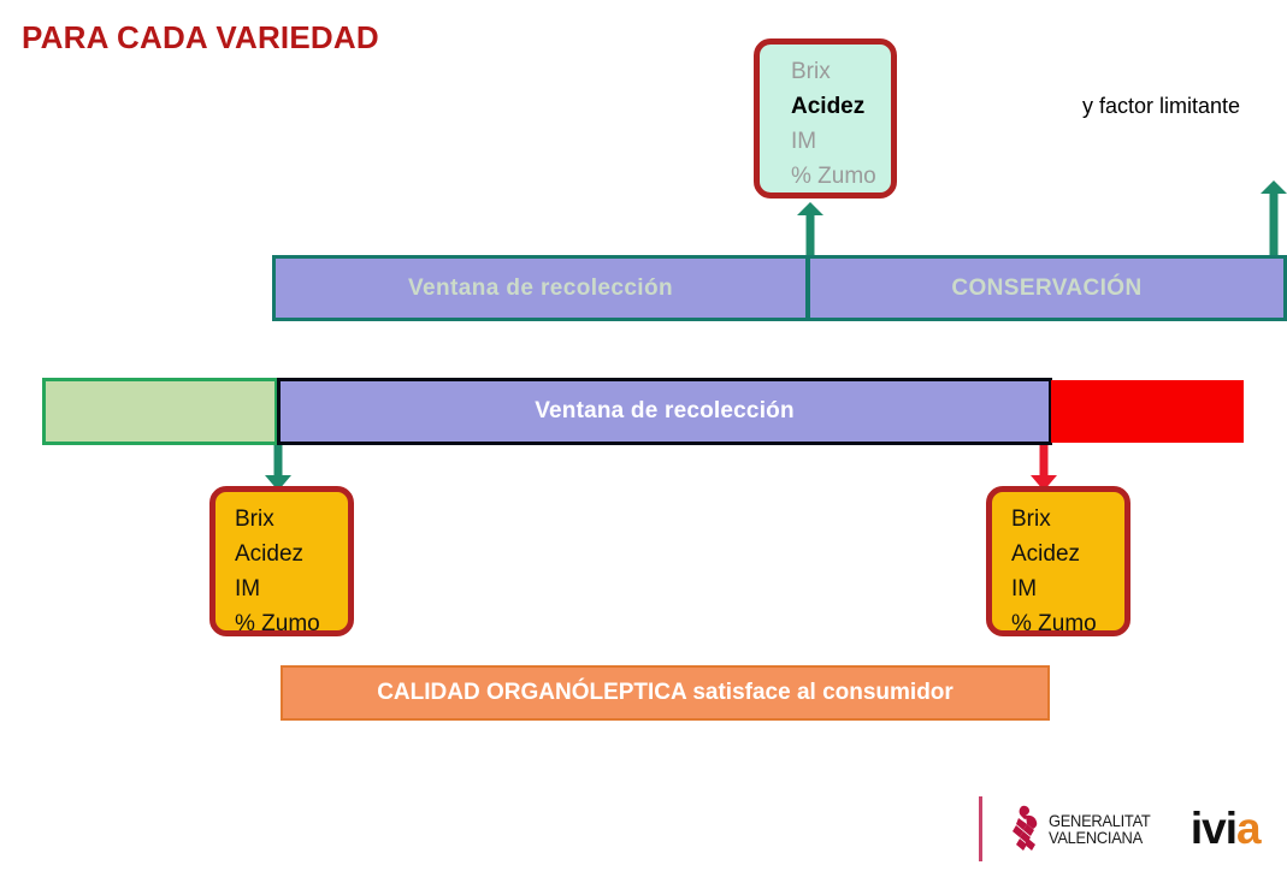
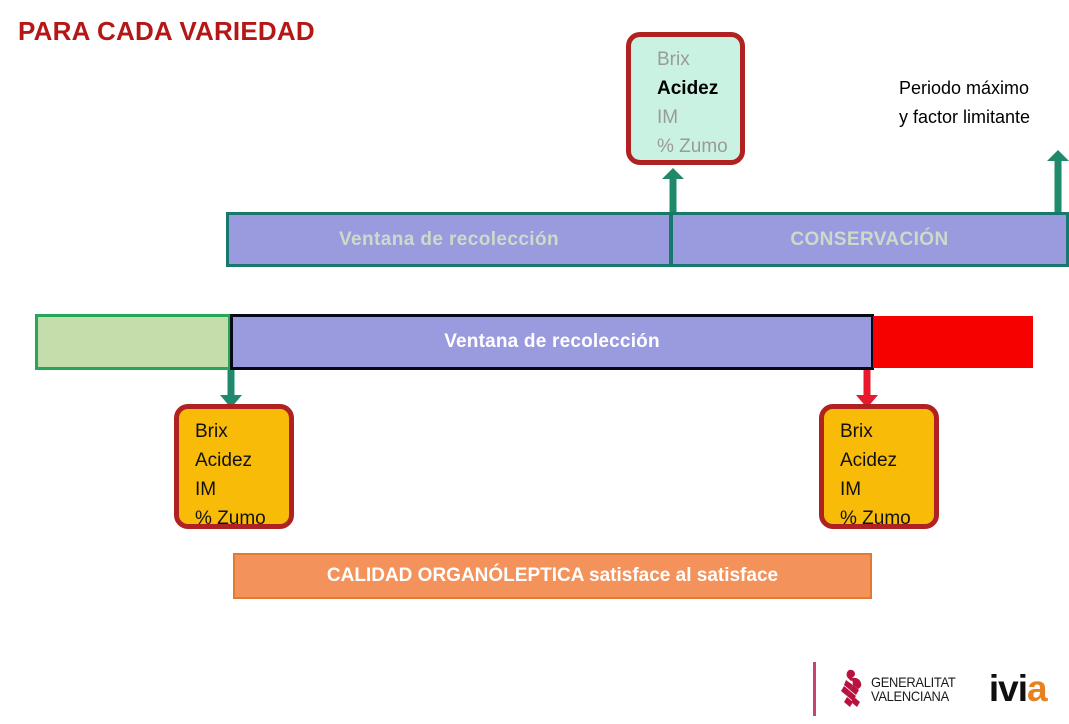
  PARA CADA VARIEDAD
  Brix
  Acidez
  IM
  % Zumo
+ Periodo máximo
  y factor limitante
  Ventana de recolección
  CONSERVACIÓN
  Ventana de recolección
  Brix
  Acidez
  IM
  % Zumo
  Brix
  Acidez
  IM
  % Zumo
- CALIDAD ORGANÓLEPTICA satisface al consumidor
+ CALIDAD ORGANÓLEPTICA satisface al satisface
  GENERALITAT
  VALENCIANA
  ivia
